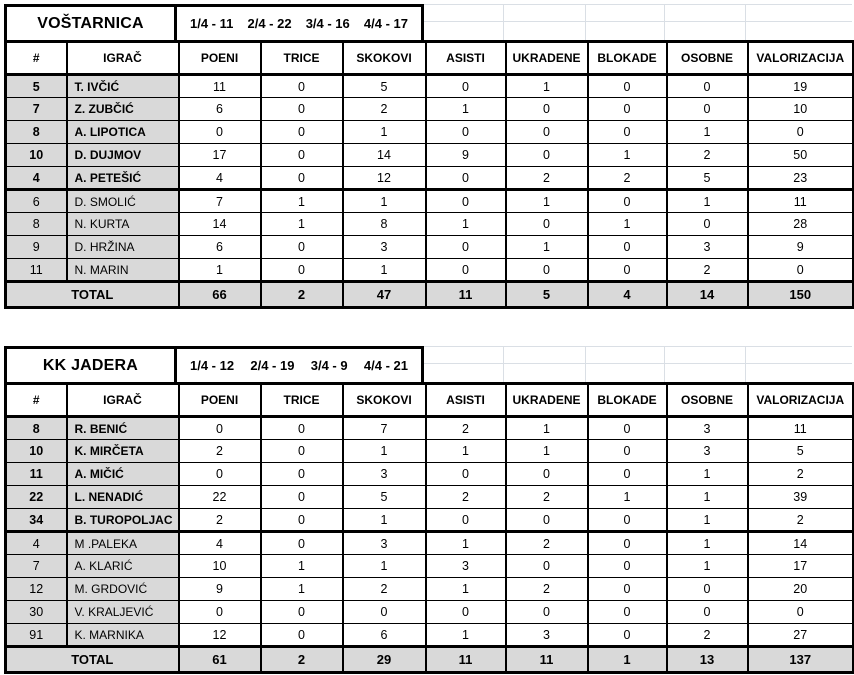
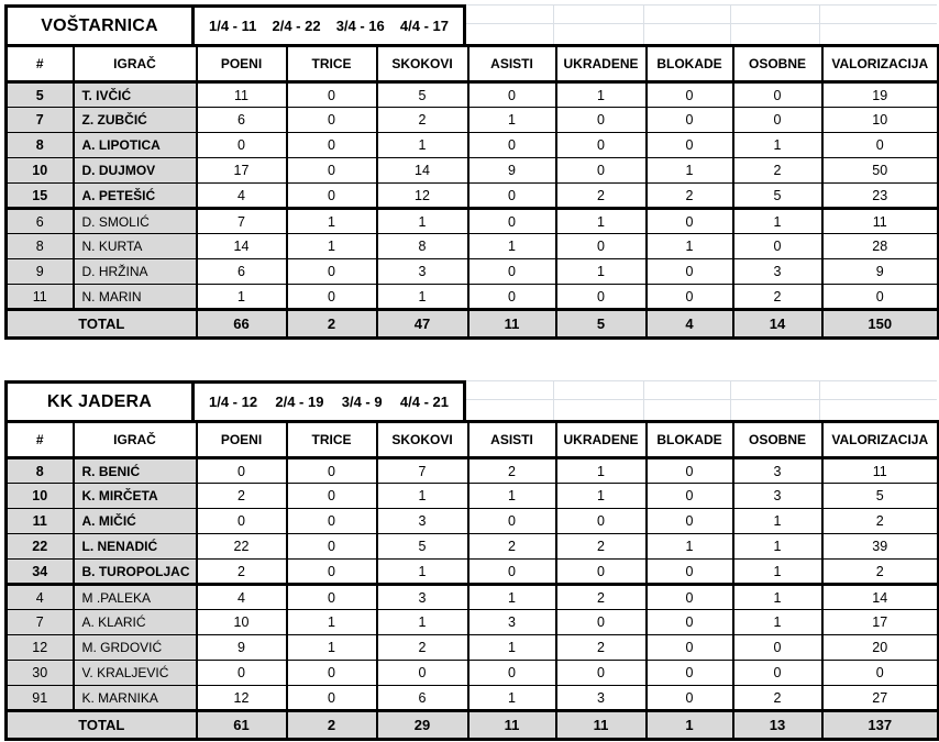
  VOŠTARNICA
  1/4 - 11
  2/4 - 22
  3/4 - 16
  4/4 - 17
  #	IGRAČ	POENI	TRICE	SKOKOVI	ASISTI	UKRADENE	BLOKADE	OSOBNE	VALORIZACIJA
  5	T. IVČIĆ	11	0	5	0	1	0	0	19
  7	Z. ZUBČIĆ	6	0	2	1	0	0	0	10
  8	A. LIPOTICA	0	0	1	0	0	0	1	0
  10	D. DUJMOV	17	0	14	9	0	1	2	50
- 4	A. PETEŠIĆ	4	0	12	0	2	2	5	23
+ 15	A. PETEŠIĆ	4	0	12	0	2	2	5	23
  6	D. SMOLIĆ	7	1	1	0	1	0	1	11
  8	N. KURTA	14	1	8	1	0	1	0	28
  9	D. HRŽINA	6	0	3	0	1	0	3	9
  11	N. MARIN	1	0	1	0	0	0	2	0
  TOTAL	66	2	47	11	5	4	14	150
  KK JADERA
  1/4 - 12
  2/4 - 19
  3/4 - 9
  4/4 - 21
  #	IGRAČ	POENI	TRICE	SKOKOVI	ASISTI	UKRADENE	BLOKADE	OSOBNE	VALORIZACIJA
  8	R. BENIĆ	0	0	7	2	1	0	3	11
  10	K. MIRČETA	2	0	1	1	1	0	3	5
  11	A. MIČIĆ	0	0	3	0	0	0	1	2
  22	L. NENADIĆ	22	0	5	2	2	1	1	39
  34	B. TUROPOLJAC	2	0	1	0	0	0	1	2
  4	M .PALEKA	4	0	3	1	2	0	1	14
  7	A. KLARIĆ	10	1	1	3	0	0	1	17
  12	M. GRDOVIĆ	9	1	2	1	2	0	0	20
  30	V. KRALJEVIĆ	0	0	0	0	0	0	0	0
  91	K. MARNIKA	12	0	6	1	3	0	2	27
  TOTAL	61	2	29	11	11	1	13	137
